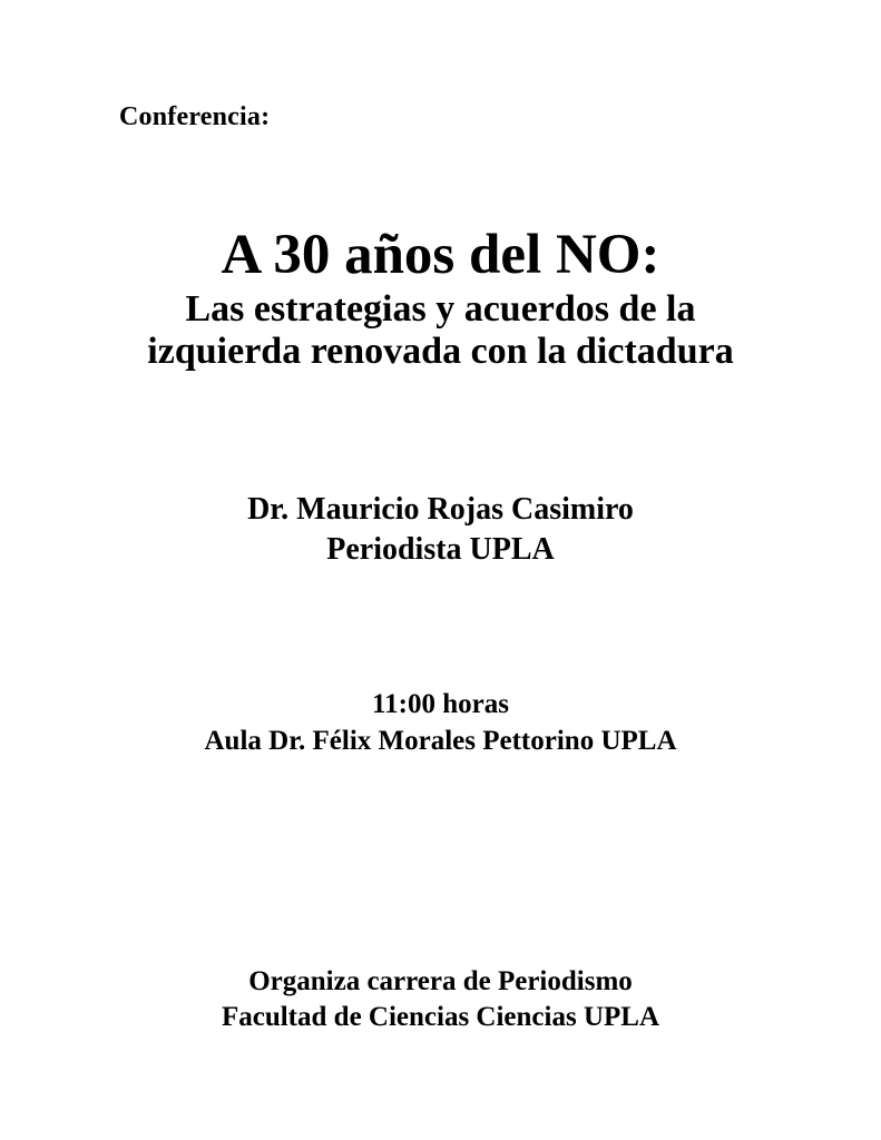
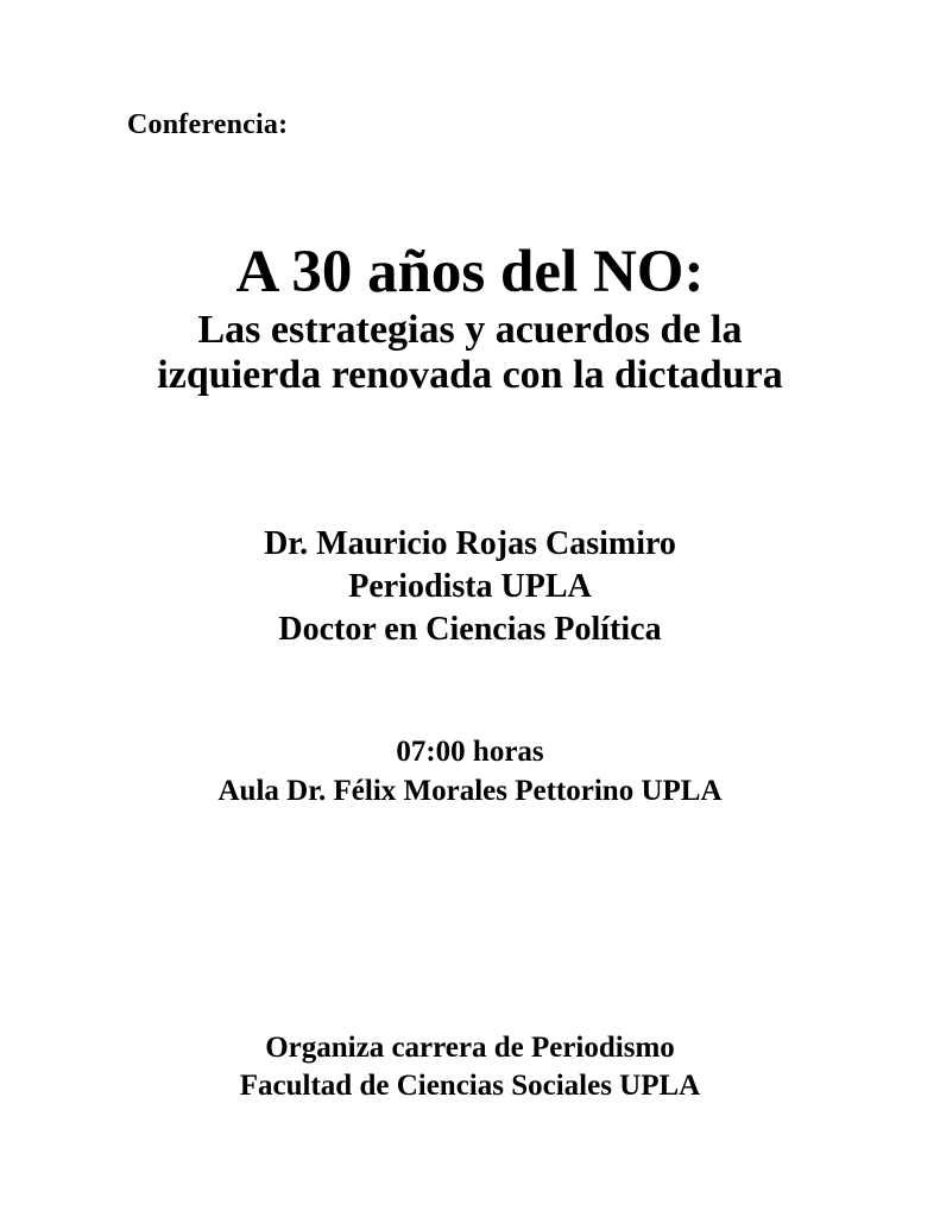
  Conferencia:
  A 30 años del NO:
  Las estrategias y acuerdos de la
  izquierda renovada con la dictadura
  Dr. Mauricio Rojas Casimiro
  Periodista UPLA
+ Doctor en Ciencias Política
- 11:00 horas
+ 07:00 horas
  Aula Dr. Félix Morales Pettorino UPLA
  Organiza carrera de Periodismo
- Facultad de Ciencias Ciencias UPLA
+ Facultad de Ciencias Sociales UPLA
